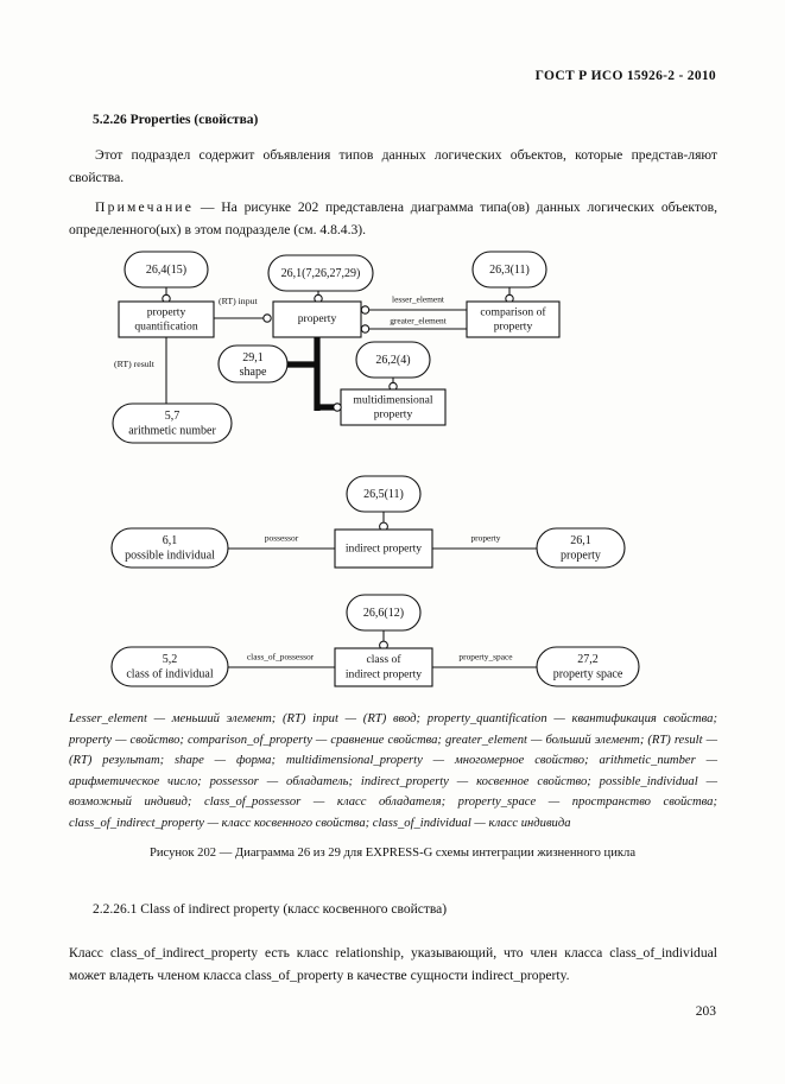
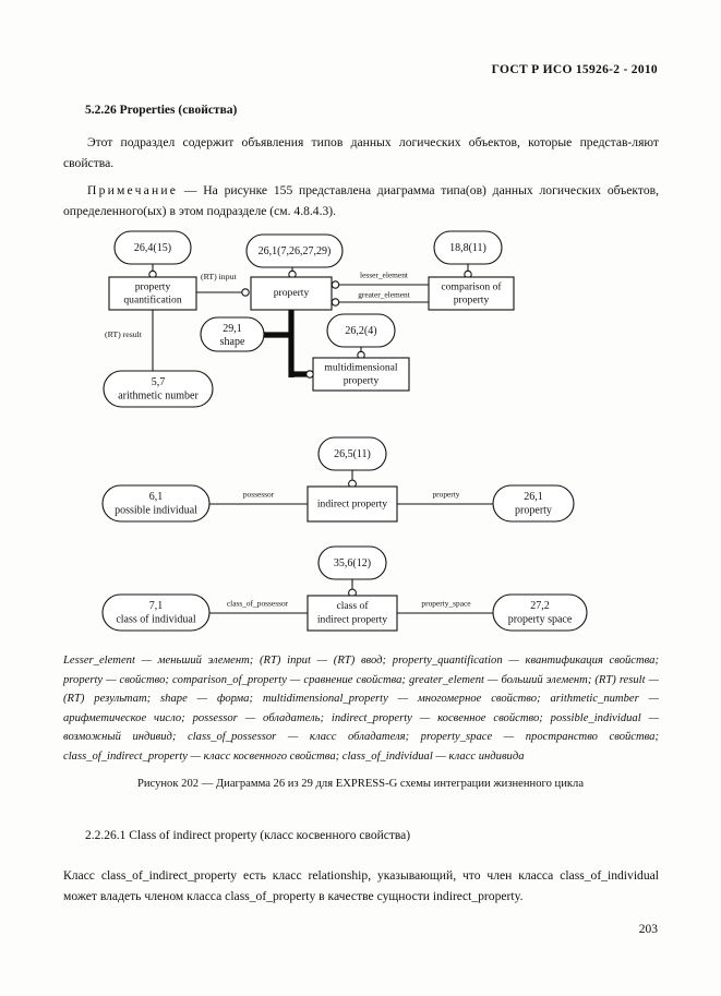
  ГОСТ Р ИСО 15926-2 - 2010
  5.2.26 Properties (свойства)
  Этот подраздел содержит объявления типов данных логических объектов, которые представ-ляют свойства.
- Примечание — На рисунке 202 представлена диаграмма типа(ов) данных логических объектов, определенного(ых) в этом подразделе (см. 4.8.4.3).
+ Примечание — На рисунке 155 представлена диаграмма типа(ов) данных логических объектов, определенного(ых) в этом подразделе (см. 4.8.4.3).
  26,4(15)
  property
  quantification
  (RT) input
  (RT) result
  5,7
  arithmetic number
  26,1(7,26,27,29)
  property
  lesser_element
  greater_element
- 26,3(11)
+ 18,8(11)
  comparison of
  property
  29,1
  shape
  26,2(4)
  multidimensional
  property
  26,5(11)
  indirect property
  possessor
  6,1
  possible individual
  property
  26,1
  property
- 26,6(12)
+ 35,6(12)
  class of
  indirect property
  class_of_possessor
- 5,2
+ 7,1
  class of individual
  property_space
  27,2
  property space
  Lesser_element — меньший элемент; (RT) input — (RT) ввод; property_quantification — квантификация свойства; property — свойство; comparison_of_property — сравнение свойства; greater_element — больший элемент; (RT) result — (RT) результат; shape — форма; multidimensional_property — многомерное свойство; arithmetic_number — арифметическое число; possessor — обладатель; indirect_property — косвенное свойство; possible_individual — возможный индивид; class_of_possessor — класс обладателя; property_space — пространство свойства; class_of_indirect_property — класс косвенного свойства; class_of_individual — класс индивида
  Рисунок 202 — Диаграмма 26 из 29 для EXPRESS-G схемы интеграции жизненного цикла
  2.2.26.1 Class of indirect property (класс косвенного свойства)
  Класс class_of_indirect_property есть класс relationship, указывающий, что член класса class_of_individual может владеть членом класса class_of_property в качестве сущности indirect_property.
  203
